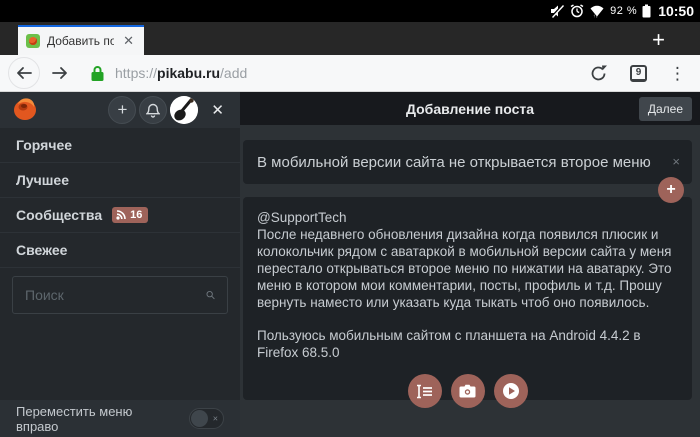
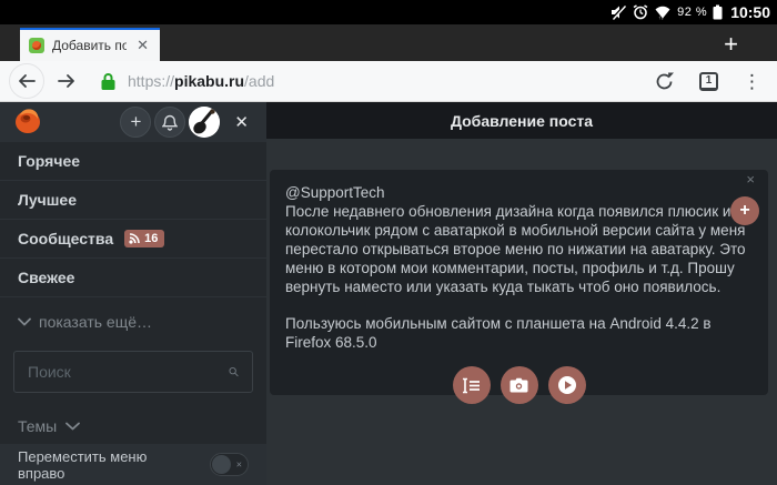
  92 %
  10:50
  Добавить по
  ✕
  +
  https://pikabu.ru/add
- 9
+ 1
  ⋮
  +
  ✕
  Горячее
  Лучшее
  Сообщества
  16
  Свежее
+ показать ещё…
  Поиск
+ Темы
  Переместить меню вправо
  ×
  Добавление поста
- Далее
- В мобильной версии сайта не открывается второе меню
  ×
  +
  @SupportTech
  После недавнего обновления дизайна когда появился плюсик и колокольчик рядом с аватаркой в мобильной версии сайта у меня перестало открываться второе меню по нижатии на аватарку. Это меню в котором мои комментарии, посты, профиль и т.д. Прошу вернуть наместо или указать куда тыкать чтоб оно появилось.
  Пользуюсь мобильным сайтом с планшета на Android 4.4.2 в Firefox 68.5.0
